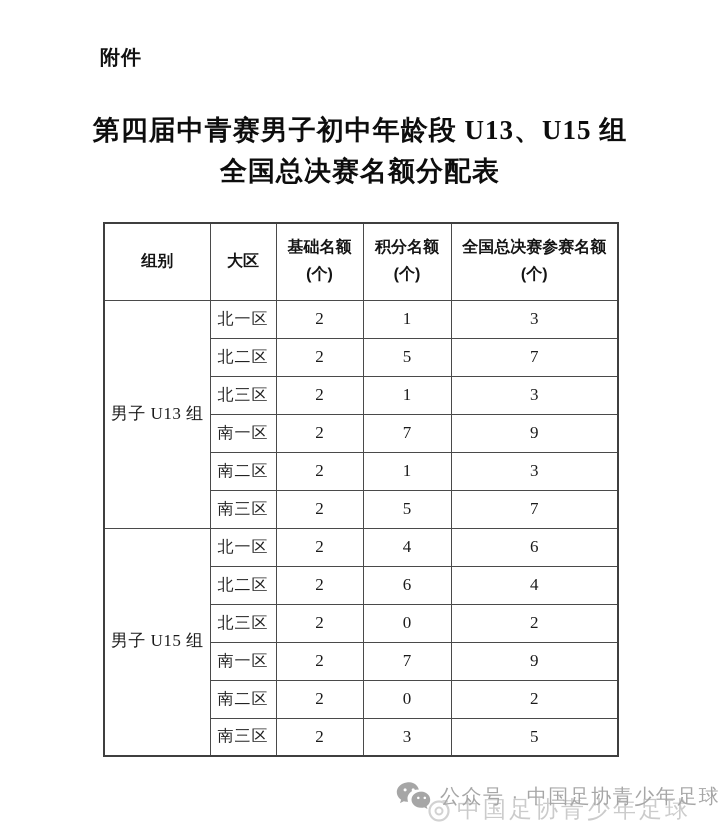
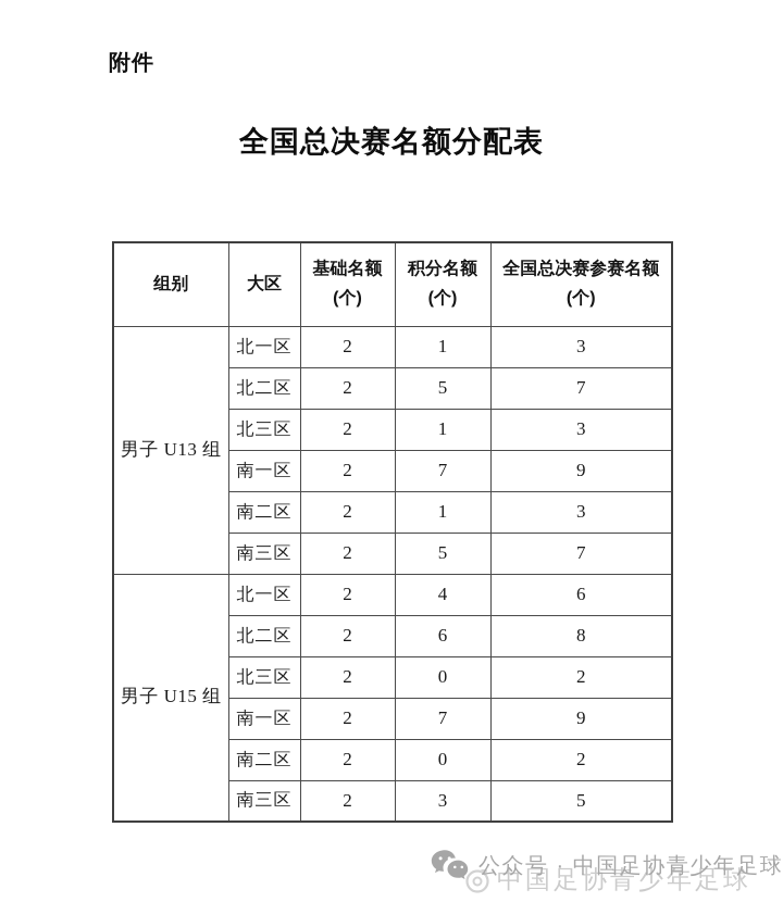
  附件
- 第四届中青赛男子初中年龄段 U13、U15 组
  全国总决赛名额分配表
  组别	大区	基础名额 (个)	积分名额 (个)	全国总决赛参赛名额 (个)
  男子 U13 组	北一区	2	1	3
  北二区	2	5	7
  北三区	2	1	3
  南一区	2	7	9
  南二区	2	1	3
  南三区	2	5	7
  男子 U15 组	北一区	2	4	6
- 北二区	2	6	4
+ 北二区	2	6	8
  北三区	2	0	2
  南一区	2	7	9
  南二区	2	0	2
  南三区	2	3	5
  中国足协青少年足球
  公众号 · 中国足协青少年足球
